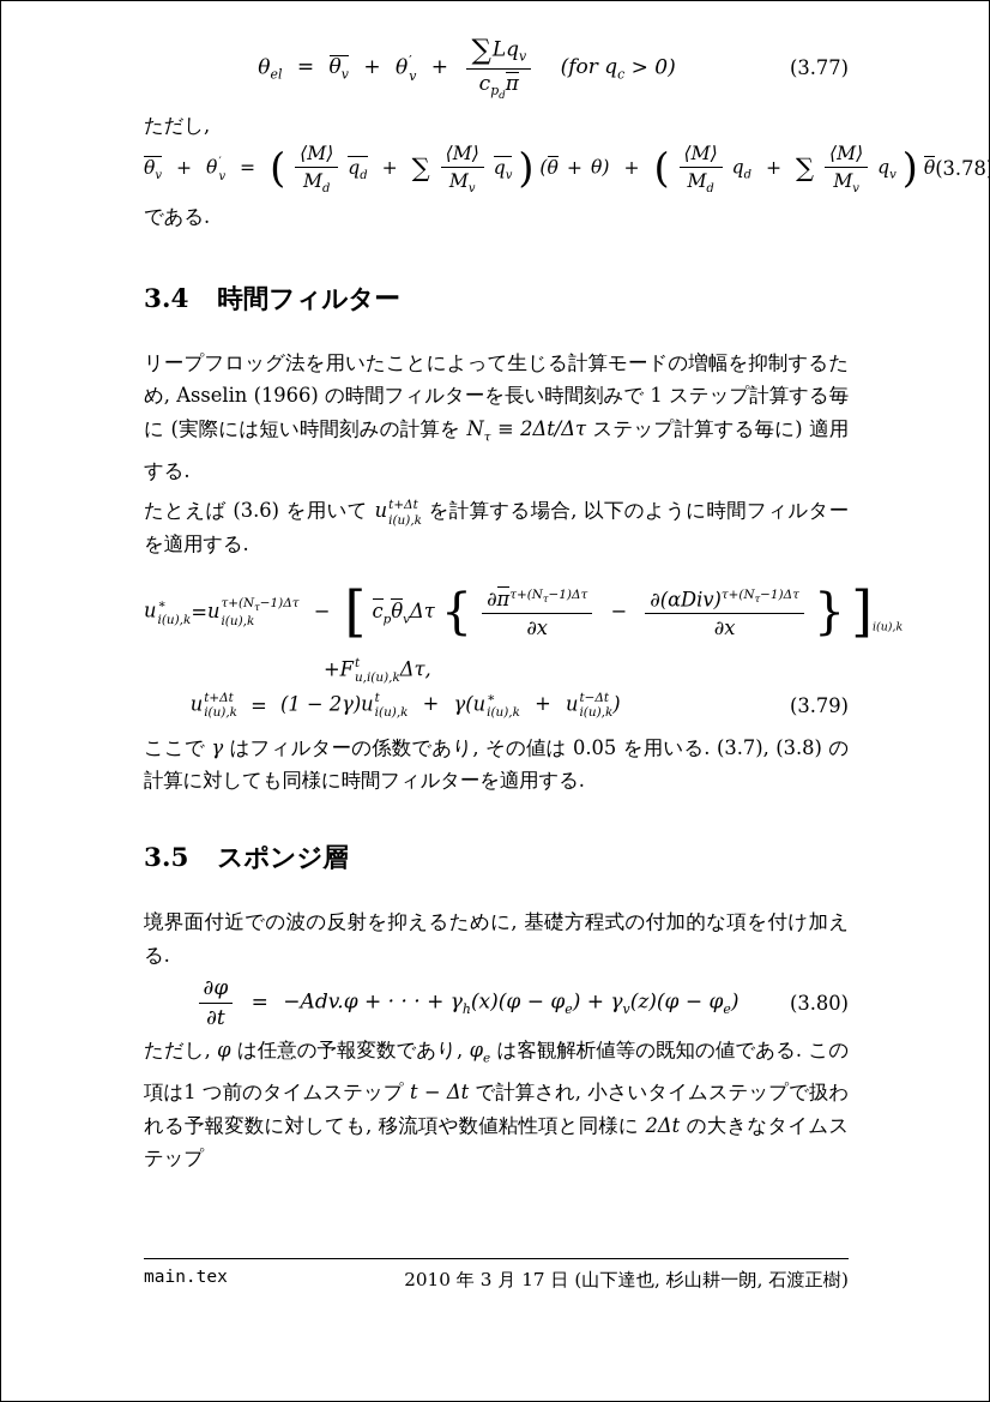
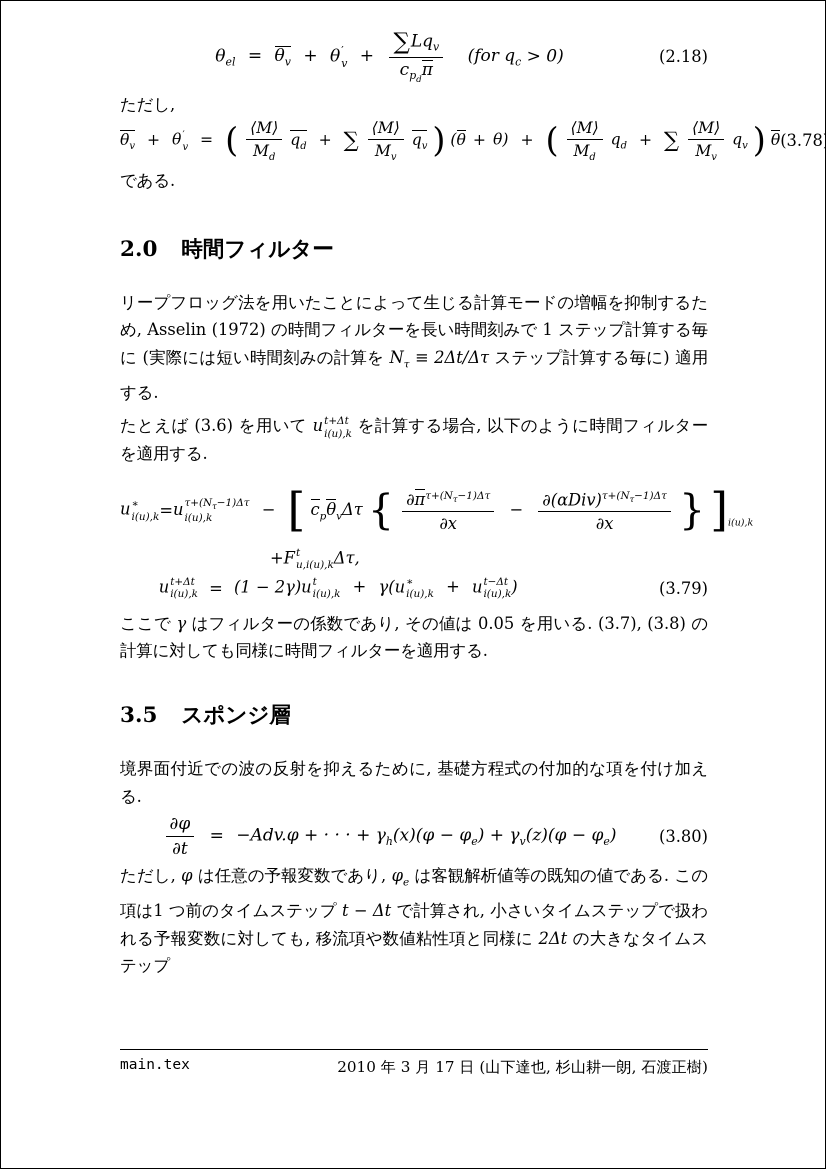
  θel = θv + θ
  ′
  v
  +
  ∑Lqv
  cpdπ
  (for qc > 0)
- (3.77)
+ (2.18)
  ただし,
  θv + θ
  ′
  v
  = (
  ⟨M⟩
  Md
  qd + ∑
  ⟨M⟩
  Mv
  qv ) (θ + θ) + (
  ⟨M⟩
  Md
  qd + ∑
  ⟨M⟩
  Mv
  qv ) θ
  (3.78
  である.
- 3.4 時間フィルター
+ 2.0 時間フィルター
- リープフロッグ法を用いたことによって生じる計算モードの増幅を抑制するため, Asselin (1966) の時間フィルターを長い時間刻みで 1 ステップ計算する毎に (実際には短い時間刻みの計算を Nτ ≡ 2Δt/Δτ ステップ計算する毎に) 適用する.
+ リープフロッグ法を用いたことによって生じる計算モードの増幅を抑制するため, Asselin (1972) の時間フィルターを長い時間刻みで 1 ステップ計算する毎に (実際には短い時間刻みの計算を Nτ ≡ 2Δt/Δτ ステップ計算する毎に) 適用する.
  たとえば (3.6) を用いて u
  t+Δt
  i(u),k
  を計算する場合, 以下のように時間フィルターを適用する.
  u
  ∗
  i(u),k
  =
  u
  τ+(Nτ−1)Δτ
  i(u),k
  − [ cpθvΔτ {
  ∂πτ+(Nτ−1)Δτ
  ∂x
  −
  ∂(αDiv)τ+(Nτ−1)Δτ
  ∂x
  } ]i(u),k
  +F
  t
  u,i(u),k
  Δτ,
  u
  t+Δt
  i(u),k
  =
  (1 − 2γ)u
  t
  i(u),k
  + γ(u
  ∗
  i(u),k
  + u
  t−Δt
  i(u),k
  )
  (3.79)
  ここで γ はフィルターの係数であり, その値は 0.05 を用いる. (3.7), (3.8) の計算に対しても同様に時間フィルターを適用する.
  3.5 スポンジ層
  境界面付近での波の反射を抑えるために, 基礎方程式の付加的な項を付け加える.
  ∂φ
  ∂t
  = −Adv.φ + · · · + γh(x)(φ − φe) + γv(z)(φ − φe)
  (3.80)
  ただし, φ は任意の予報変数であり, φe は客観解析値等の既知の値である. この項は1 つ前のタイムステップ t − Δt で計算され, 小さいタイムステップで扱われる予報変数に対しても, 移流項や数値粘性項と同様に 2Δt の大きなタイムステップ
  main.tex
  2010 年 3 月 17 日 (山下達也, 杉山耕一朗, 石渡正樹)
